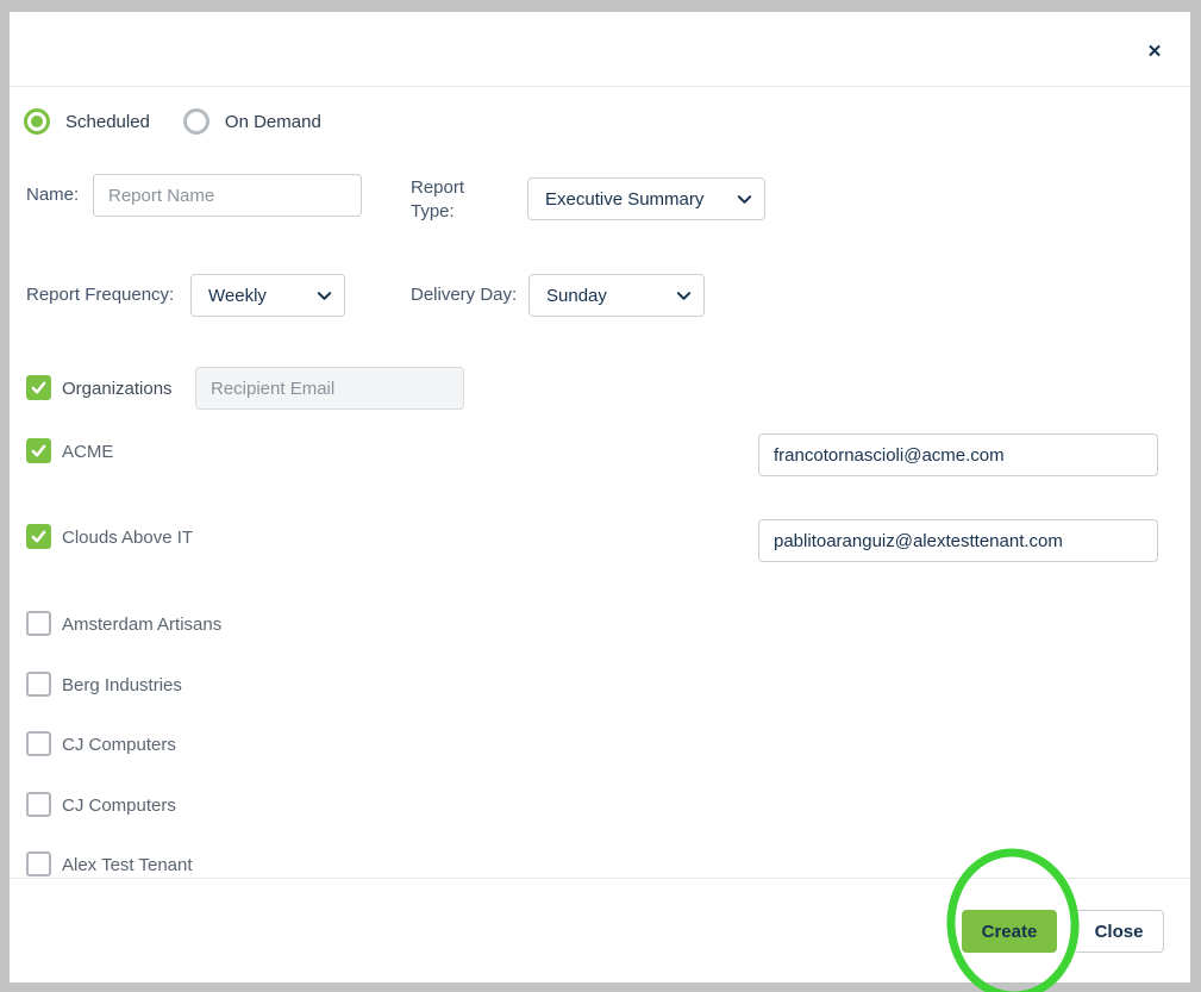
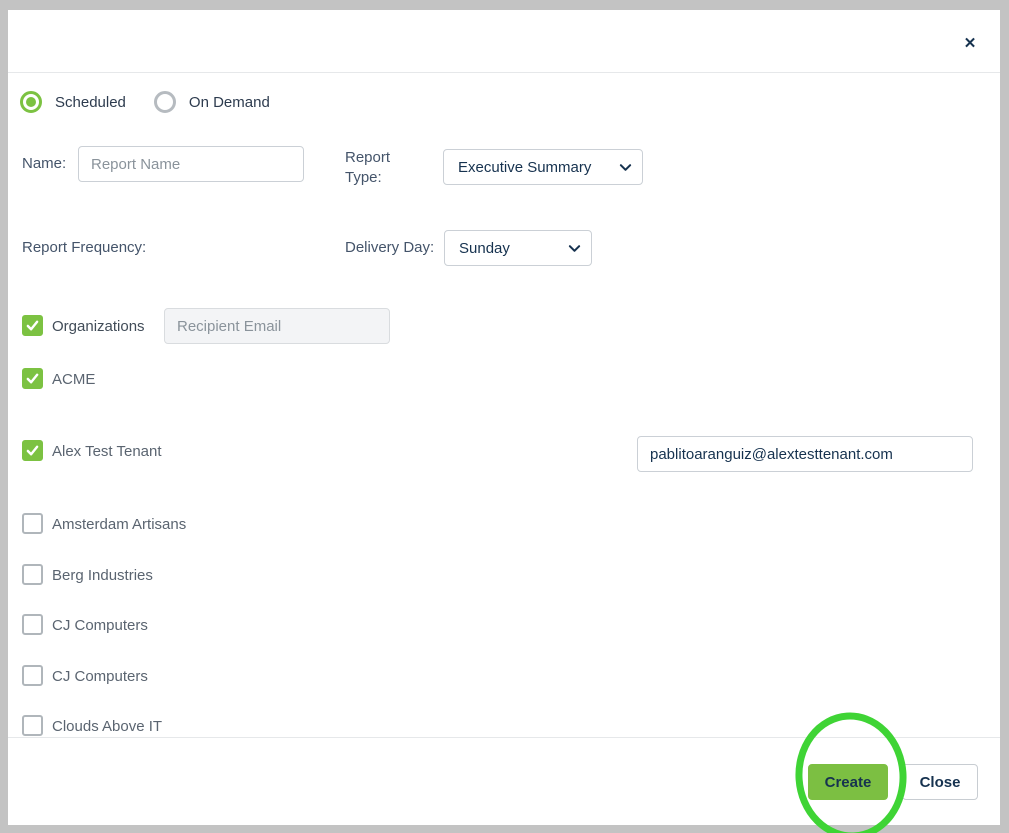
  ✕
  Scheduled
  On Demand
  Name:
  Report Name
  Report Type:
  Executive Summary
  Report Frequency:
- Weekly
  Delivery Day:
  Sunday
  Organizations
  Recipient Email
  ACME
- francotornascioli@acme.com
- Clouds Above IT
+ Alex Test Tenant
  pablitoaranguiz@alextesttenant.com
  Amsterdam Artisans
  Berg Industries
  CJ Computers
  CJ Computers
- Alex Test Tenant
+ Clouds Above IT
  Create
  Close
